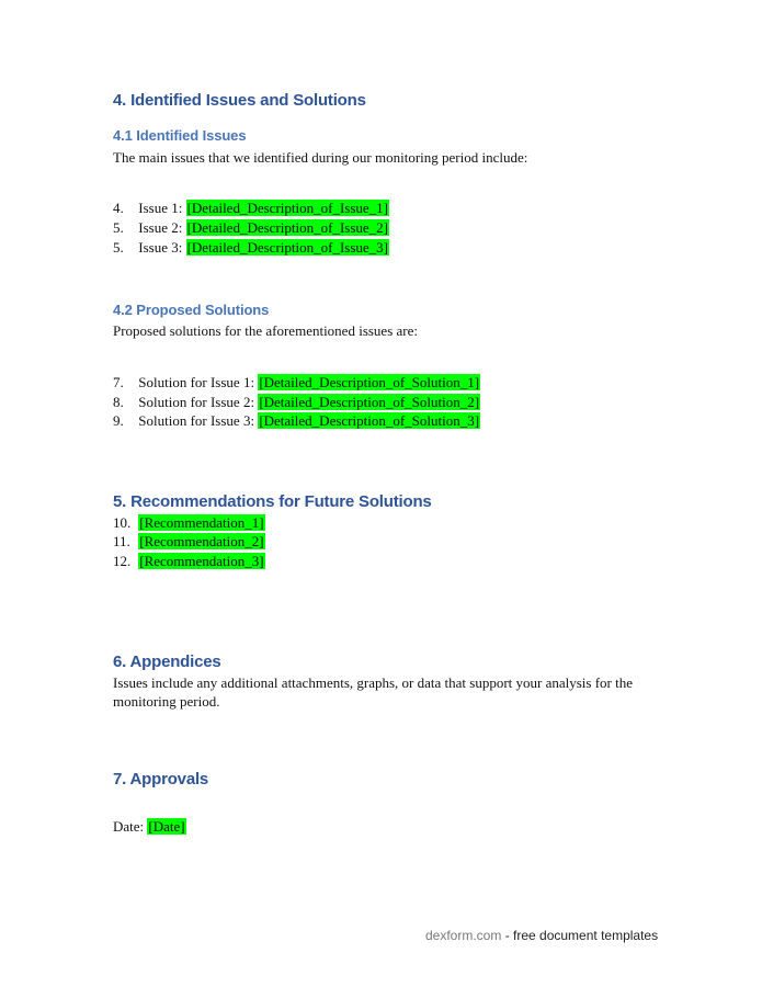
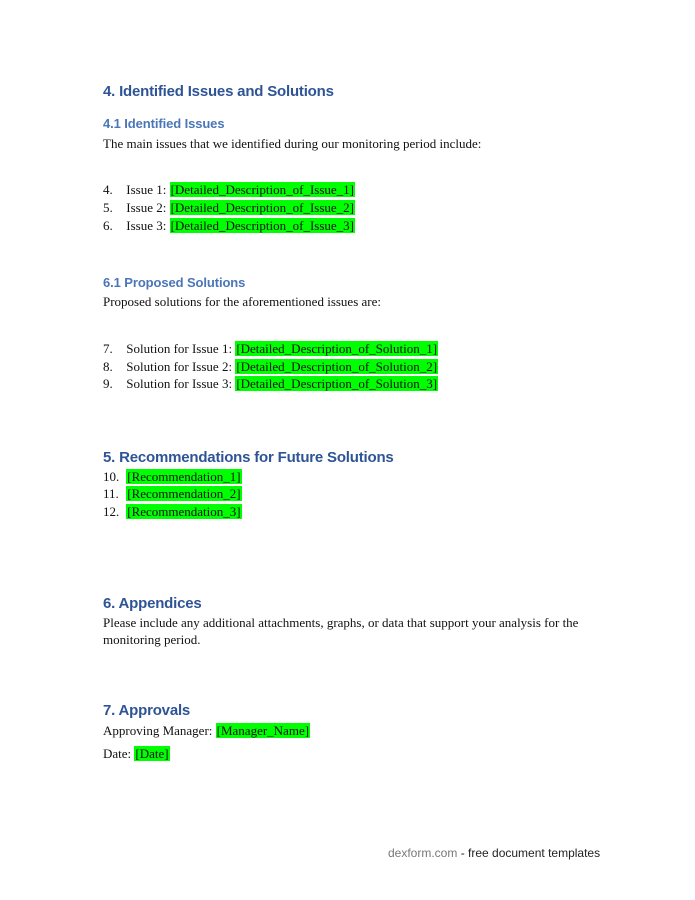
  4. Identified Issues and Solutions
  4.1 Identified Issues
  The main issues that we identified during our monitoring period include:
  4. Issue 1: [Detailed_Description_of_Issue_1]
  5. Issue 2: [Detailed_Description_of_Issue_2]
- 5. Issue 3: [Detailed_Description_of_Issue_3]
+ 6. Issue 3: [Detailed_Description_of_Issue_3]
- 4.2 Proposed Solutions
+ 6.1 Proposed Solutions
  Proposed solutions for the aforementioned issues are:
  7. Solution for Issue 1: [Detailed_Description_of_Solution_1]
  8. Solution for Issue 2: [Detailed_Description_of_Solution_2]
  9. Solution for Issue 3: [Detailed_Description_of_Solution_3]
  5. Recommendations for Future Solutions
  10. [Recommendation_1]
  11. [Recommendation_2]
  12. [Recommendation_3]
  6. Appendices
- Issues include any additional attachments, graphs, or data that support your analysis for the
+ Please include any additional attachments, graphs, or data that support your analysis for the
  monitoring period.
  7. Approvals
+ Approving Manager: [Manager_Name]
  Date: [Date]
  dexform.com - free document templates
